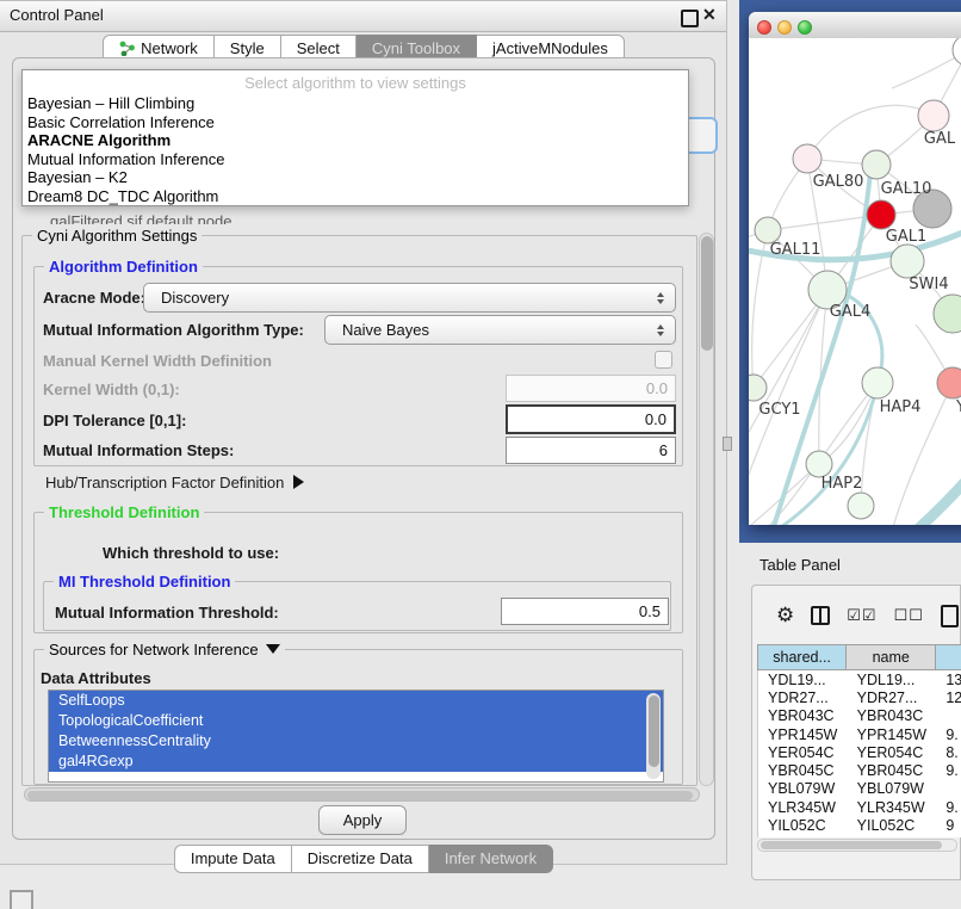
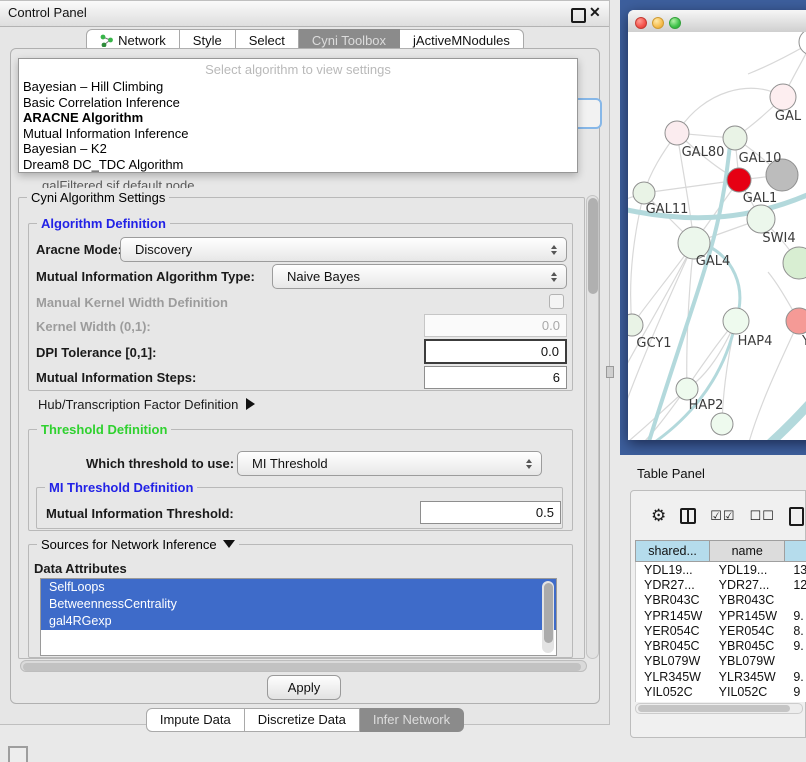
  Control Panel
  ✕
  Network
  Style
  Select
  Cyni Toolbox
  jActiveMNodules
  galFiltered.sif default node
  Select algorithm to view settings
  Bayesian – Hill Climbing
  Basic Correlation Inference
  ARACNE Algorithm
  Mutual Information Inference
  Bayesian – K2
  Dream8 DC_TDC Algorithm
  Cyni Algorithm Settings
  Algorithm Definition
  Aracne Mode
  Discovery
  Mutual Information Algorithm Type:
  Naive Bayes
  Manual Kernel Width Definition
  Kernel Width (0,1):
  0.0
  DPI Tolerance [0,1]:
  0.0
  Mutual Information Steps:
  6
  Hub/Transcription Factor Definition
  Threshold Definition
  Which threshold to use:
+ MI Threshold
  MI Threshold Definition
  Mutual Information Threshold:
  0.5
  Sources for Network Inference
  Data Attributes
  SelfLoops
- TopologicalCoefficient
  BetweennessCentrality
  gal4RGexp
  Apply
  Impute Data
  Discretize Data
  Infer Network
  GAL
  GAL80
  GAL10
  GAL1
  GAL11
  SWI4
  GAL4
  GCY1
  HAP4
  HAP2
  Table Panel
  ⚙
  ☑☑
  ☐☐
  shared...
  name
  YDL19...
  YDL19...
  13
  YDR27...
  YDR27...
  12
  YBR043C
  YBR043C
  YPR145W
  YPR145W
  9.
  YER054C
  YER054C
  8.
  YBR045C
  YBR045C
  9.
  YBL079W
  YBL079W
  YLR345W
  YLR345W
  9.
  YIL052C
  YIL052C
  9
